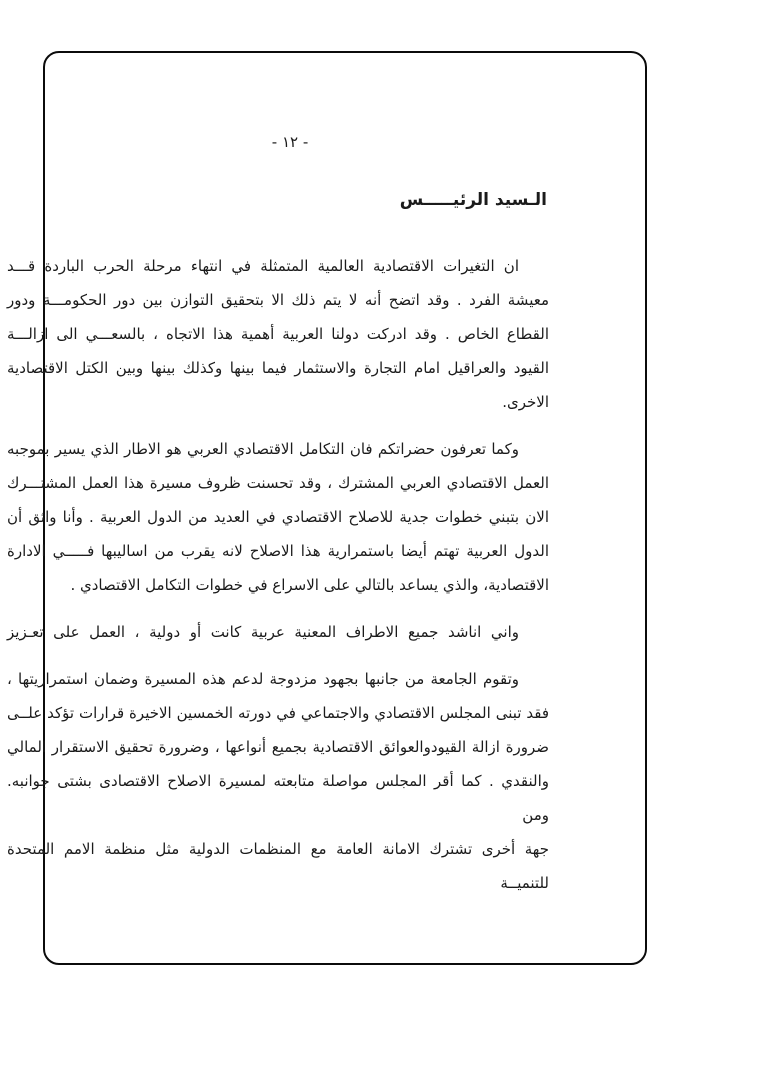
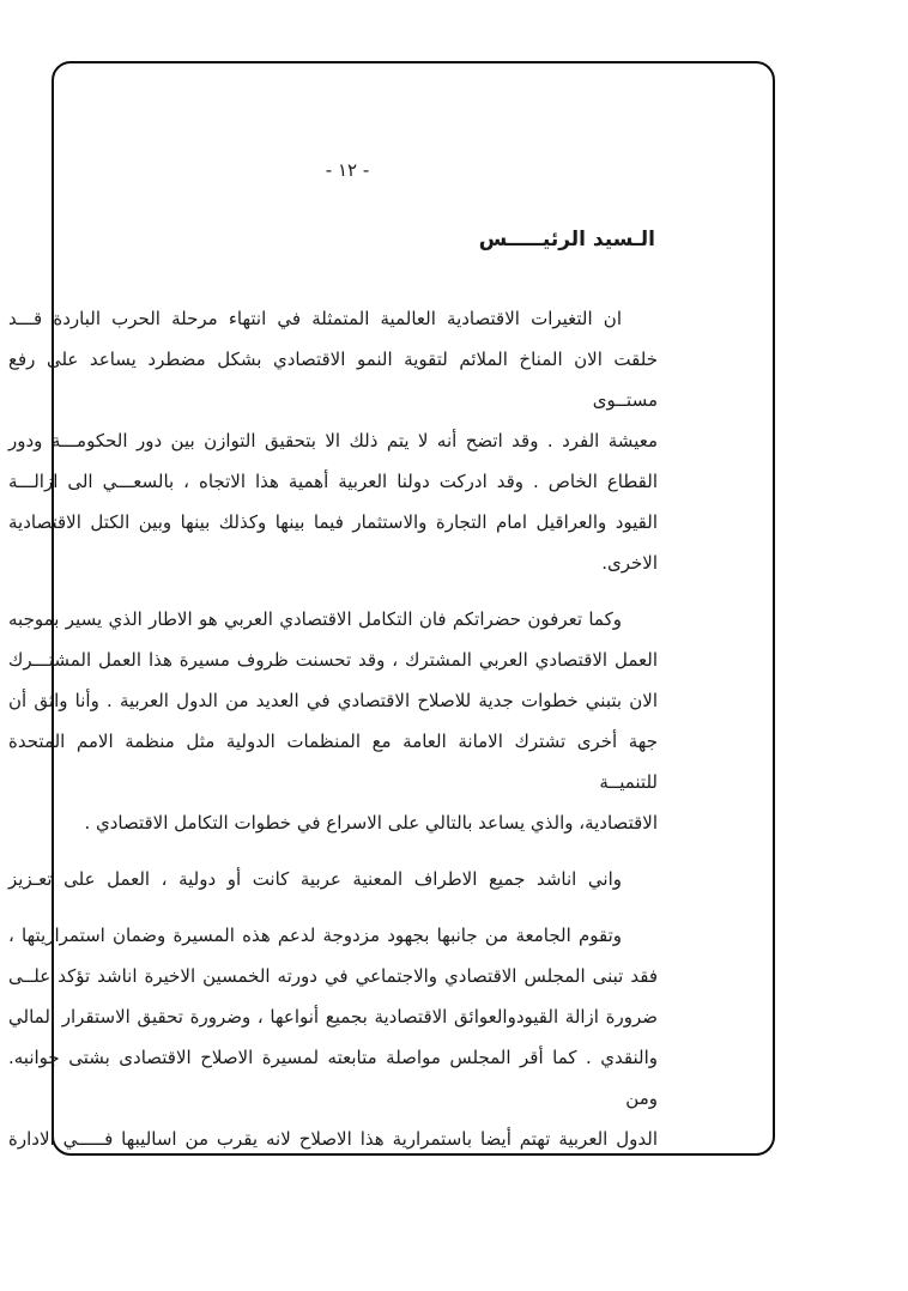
  - ١٢ -
  الـسيد الرئيـــــس
  ان التغيرات الاقتصادية العالمية المتمثلة في انتهاء مرحلة الحرب الباردة قـــد
+ خلقت الان المناخ الملائم لتقوية النمو الاقتصادي بشكل مضطرد يساعد على رفع مستــوى
  معيشة الفرد . وقد اتضح أنه لا يتم ذلك الا بتحقيق التوازن بين دور الحكومـــة ودور
  القطاع الخاص . وقد ادركت دولنا العربية أهمية هذا الاتجاه ، بالسعـــي الى ازالـــة
  القيود والعراقيل امام التجارة والاستثمار فيما بينها وكذلك بينها وبين الكتل الاقتصادية
  الاخرى.
  وكما تعرفون حضراتكم فان التكامل الاقتصادي العربي هو الاطار الذي يسير بموجبه
  العمل الاقتصادي العربي المشترك ، وقد تحسنت ظروف مسيرة هذا العمل المشتـــرك
  الان بتبني خطوات جدية للاصلاح الاقتصادي في العديد من الدول العربية . وأنا واثق أن
- الدول العربية تهتم أيضا باستمرارية هذا الاصلاح لانه يقرب من اساليبها فـــــي الادارة
+ جهة أخرى تشترك الامانة العامة مع المنظمات الدولية مثل منظمة الامم المتحدة للتنميــة
  الاقتصادية، والذي يساعد بالتالي على الاسراع في خطوات التكامل الاقتصادي .
  واني اناشد جميع الاطراف المعنية عربية كانت أو دولية ، العمل على تعـزيز
  وتقوم الجامعة من جانبها بجهود مزدوجة لدعم هذه المسيرة وضمان استمراريتها ،
- فقد تبنى المجلس الاقتصادي والاجتماعي في دورته الخمسين الاخيرة قرارات تؤكد علــى
+ فقد تبنى المجلس الاقتصادي والاجتماعي في دورته الخمسين الاخيرة اناشد تؤكد علــى
  ضرورة ازالة القيودوالعوائق الاقتصادية بجميع أنواعها ، وضرورة تحقيق الاستقرار المالي
  والنقدي . كما أقر المجلس مواصلة متابعته لمسيرة الاصلاح الاقتصادى بشتى جوانبه. ومن
- جهة أخرى تشترك الامانة العامة مع المنظمات الدولية مثل منظمة الامم المتحدة للتنميــة
+ الدول العربية تهتم أيضا باستمرارية هذا الاصلاح لانه يقرب من اساليبها فـــــي الادارة
